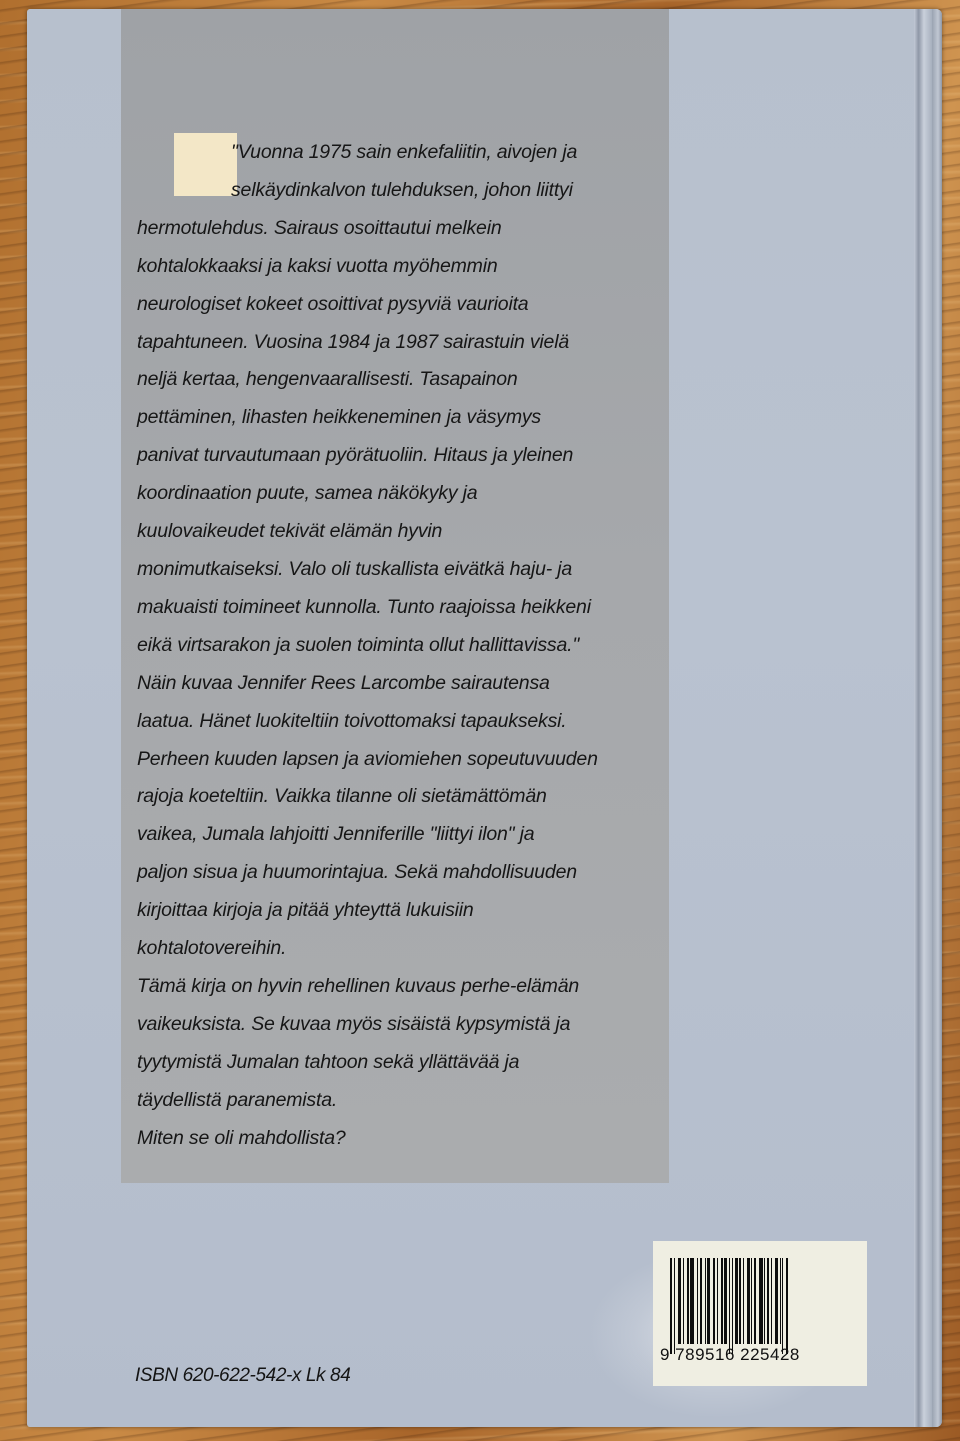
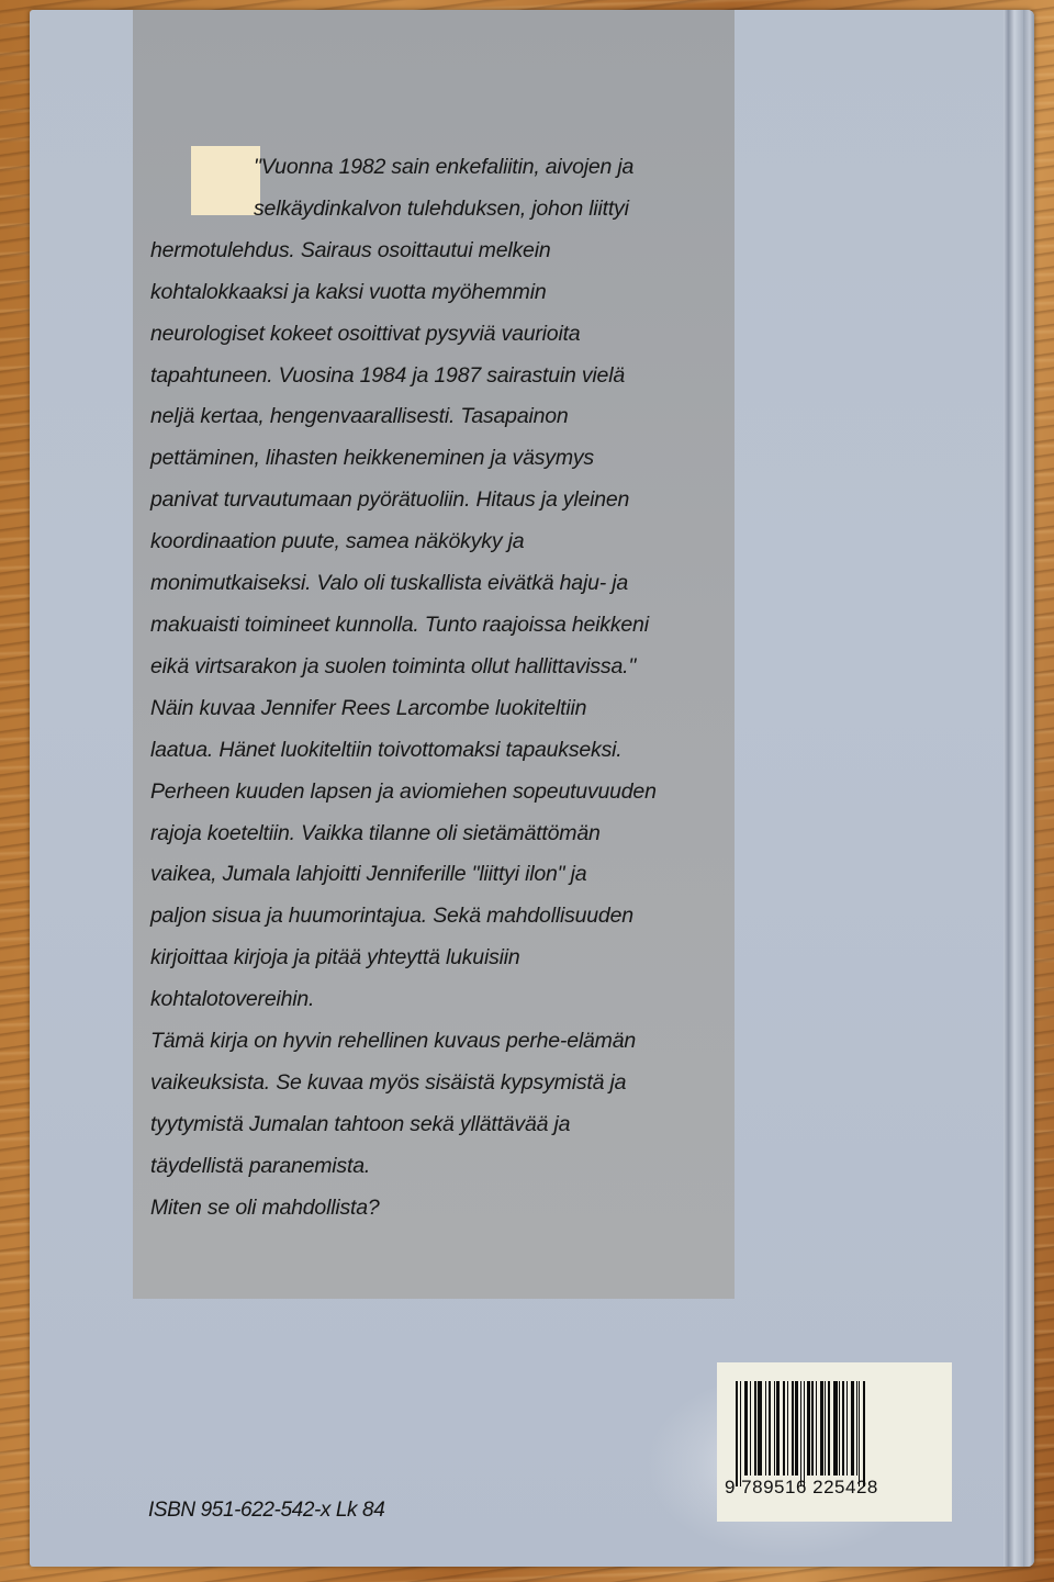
- "Vuonna 1975 sain enkefaliitin, aivojen ja
+ "Vuonna 1982 sain enkefaliitin, aivojen ja
  selkäydinkalvon tulehduksen, johon liittyi
  hermotulehdus. Sairaus osoittautui melkein
  kohtalokkaaksi ja kaksi vuotta myöhemmin
  neurologiset kokeet osoittivat pysyviä vaurioita
  tapahtuneen. Vuosina 1984 ja 1987 sairastuin vielä
  neljä kertaa, hengenvaarallisesti. Tasapainon
  pettäminen, lihasten heikkeneminen ja väsymys
  panivat turvautumaan pyörätuoliin. Hitaus ja yleinen
  koordinaation puute, samea näkökyky ja
- kuulovaikeudet tekivät elämän hyvin
  monimutkaiseksi. Valo oli tuskallista eivätkä haju- ja
  makuaisti toimineet kunnolla. Tunto raajoissa heikkeni
  eikä virtsarakon ja suolen toiminta ollut hallittavissa."
- Näin kuvaa Jennifer Rees Larcombe sairautensa
+ Näin kuvaa Jennifer Rees Larcombe luokiteltiin
  laatua. Hänet luokiteltiin toivottomaksi tapaukseksi.
  Perheen kuuden lapsen ja aviomiehen sopeutuvuuden
  rajoja koeteltiin. Vaikka tilanne oli sietämättömän
  vaikea, Jumala lahjoitti Jenniferille "liittyi ilon" ja
  paljon sisua ja huumorintajua. Sekä mahdollisuuden
  kirjoittaa kirjoja ja pitää yhteyttä lukuisiin
  kohtalotovereihin.
  Tämä kirja on hyvin rehellinen kuvaus perhe-elämän
  vaikeuksista. Se kuvaa myös sisäistä kypsymistä ja
  tyytymistä Jumalan tahtoon sekä yllättävää ja
  täydellistä paranemista.
  Miten se oli mahdollista?
- ISBN 620-622-542-x Lk 84
+ ISBN 951-622-542-x Lk 84
  9 789516 225428
